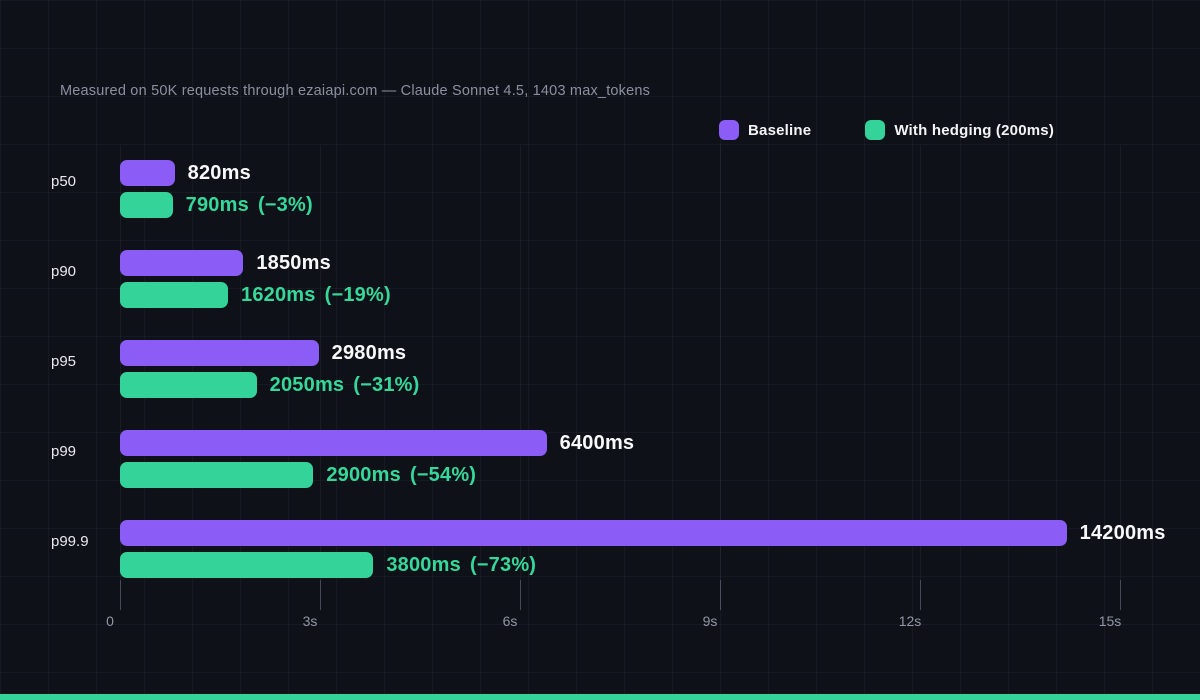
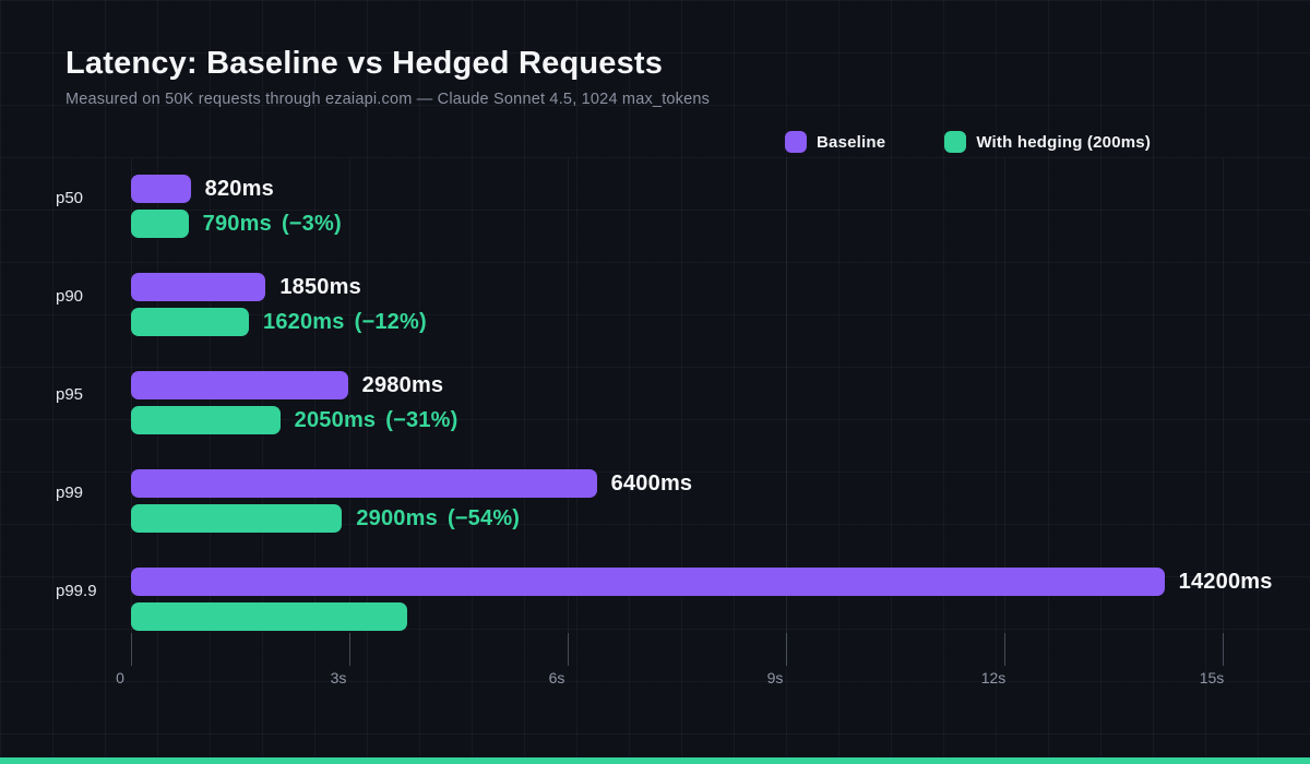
+ Latency: Baseline vs Hedged Requests
- Measured on 50K requests through ezaiapi.com — Claude Sonnet 4.5, 1403 max_tokens
+ Measured on 50K requests through ezaiapi.com — Claude Sonnet 4.5, 1024 max_tokens
  Baseline
  With hedging (200ms)
  0
  3s
  6s
  9s
  12s
  15s
  p50
  820ms
  790ms (−3%)
  p90
  1850ms
- 1620ms (−19%)
+ 1620ms (−12%)
  p95
  2980ms
  2050ms (−31%)
  p99
  6400ms
  2900ms (−54%)
  p99.9
  14200ms
- 3800ms (−73%)
